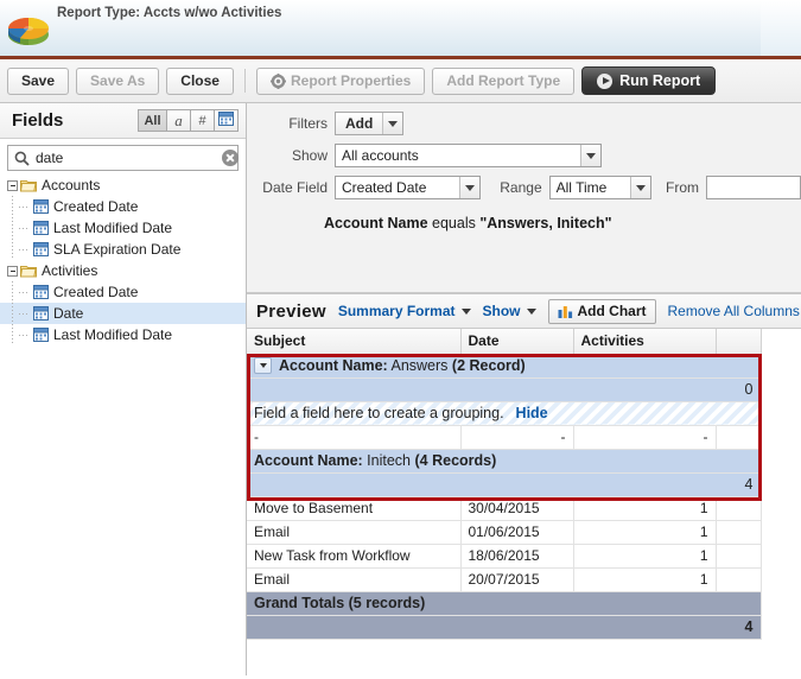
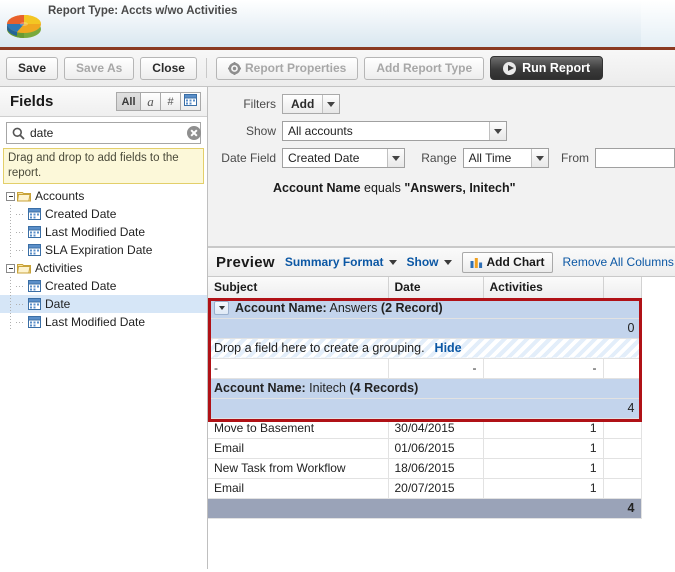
  Report Type: Accts w/wo Activities
  Save
  Save As
  Close
  Report Properties
  Add Report Type
  Run Report
  Fields
  All
  a
  #
  date
+ Drag and drop to add fields to the report.
  Accounts
  Created Date
  Last Modified Date
  SLA Expiration Date
  Activities
  Created Date
  Date
  Last Modified Date
  Filters
  Add
  Show
  All accounts
  Date Field
  Created Date
  Range
  All Time
  From
  Account Name equals "Answers, Initech"
  Preview
  Summary Format
  Show
  Add Chart
  Remove All Columns
  Subject	Date	Activities
  Account Name: Answers (2 Record)
  0
- Field a field here to create a grouping. Hide
+ Drop a field here to create a grouping. Hide
  -	-	-
  Account Name: Initech (4 Records)
  4
  Move to Basement	30/04/2015	1
  Email	01/06/2015	1
  New Task from Workflow	18/06/2015	1
  Email	20/07/2015	1
- Grand Totals (5 records)
  4
